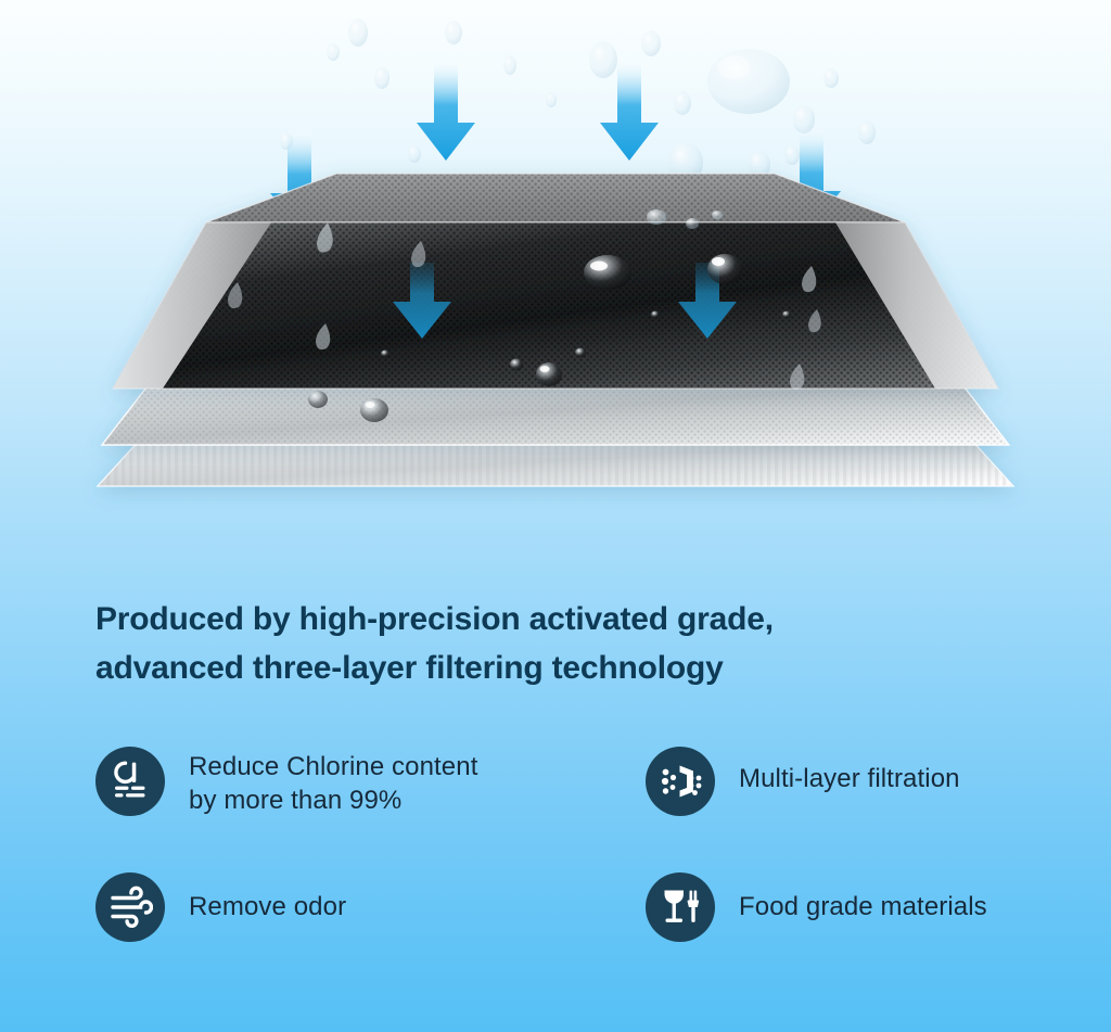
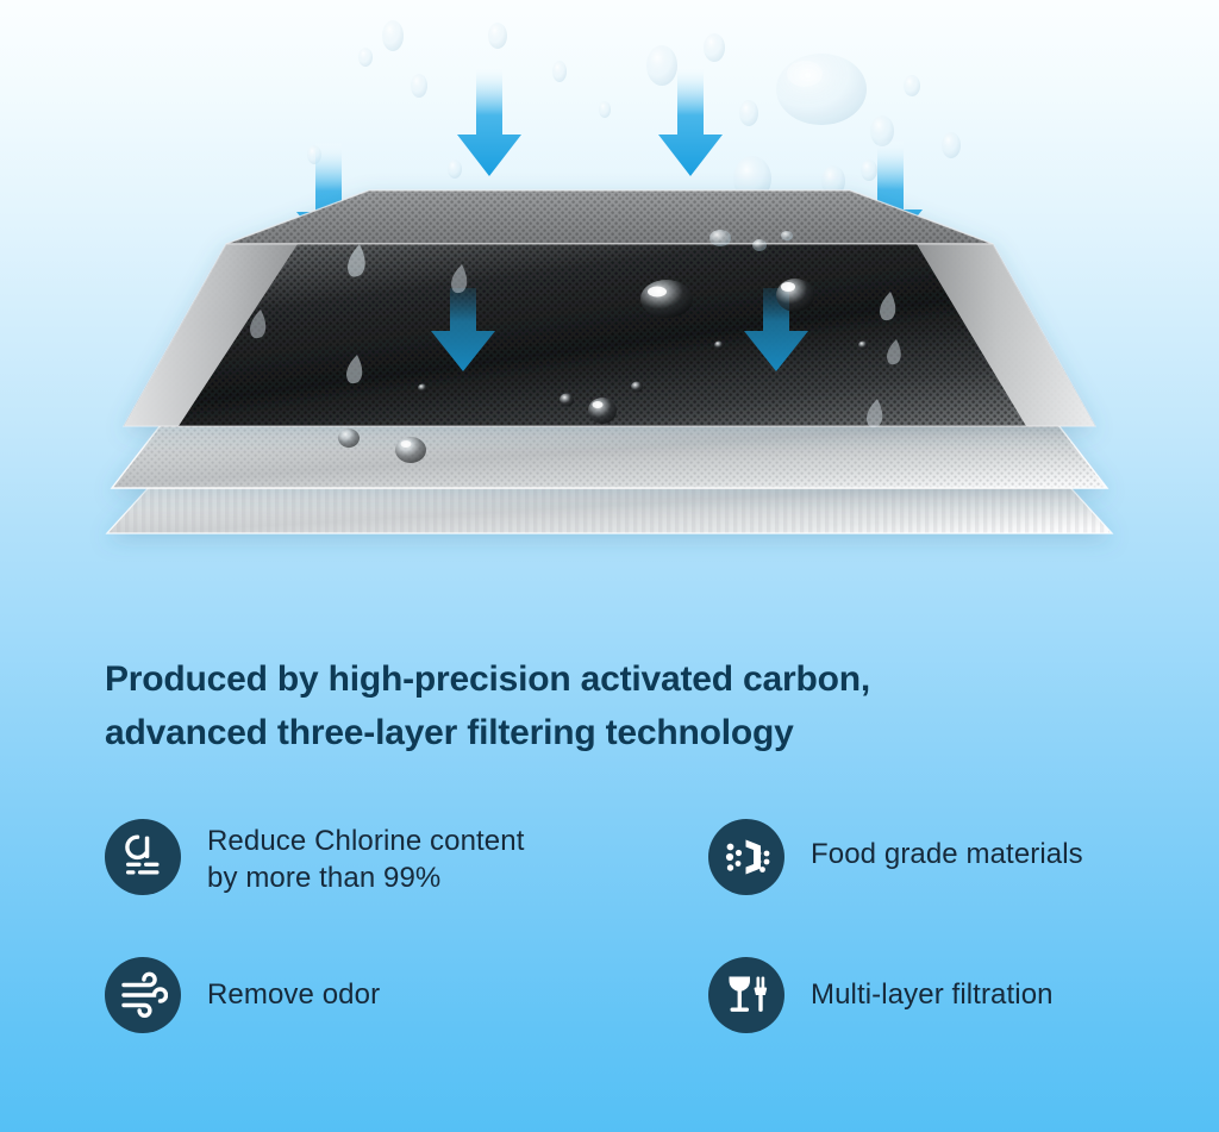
- Produced by high-precision activated grade,
+ Produced by high-precision activated carbon,
  advanced three-layer filtering technology
  Reduce Chlorine content
  by more than 99%
- Multi-layer filtration
+ Food grade materials
  Remove odor
- Food grade materials
+ Multi-layer filtration
